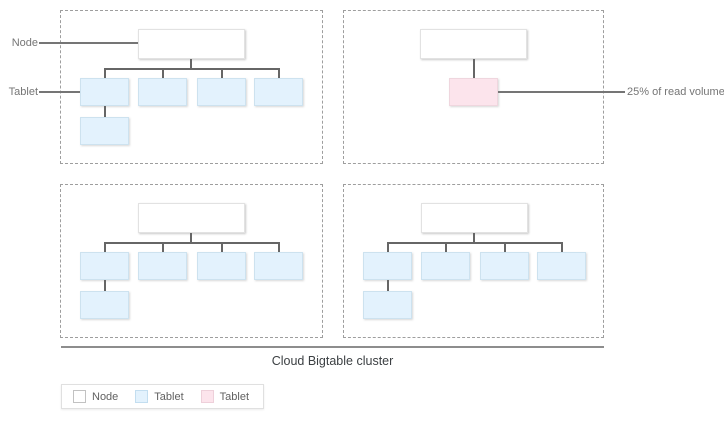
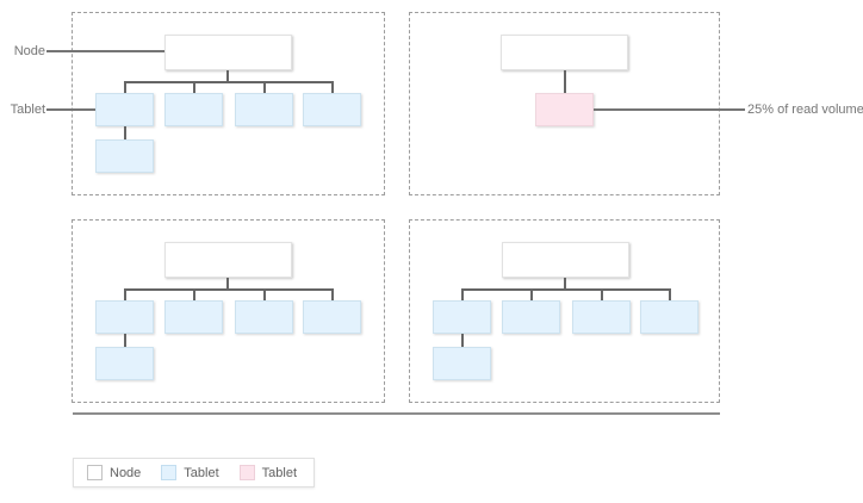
  Node
  Tablet
  25% of read volume
- Cloud Bigtable cluster
  Node
  Tablet
  Tablet
